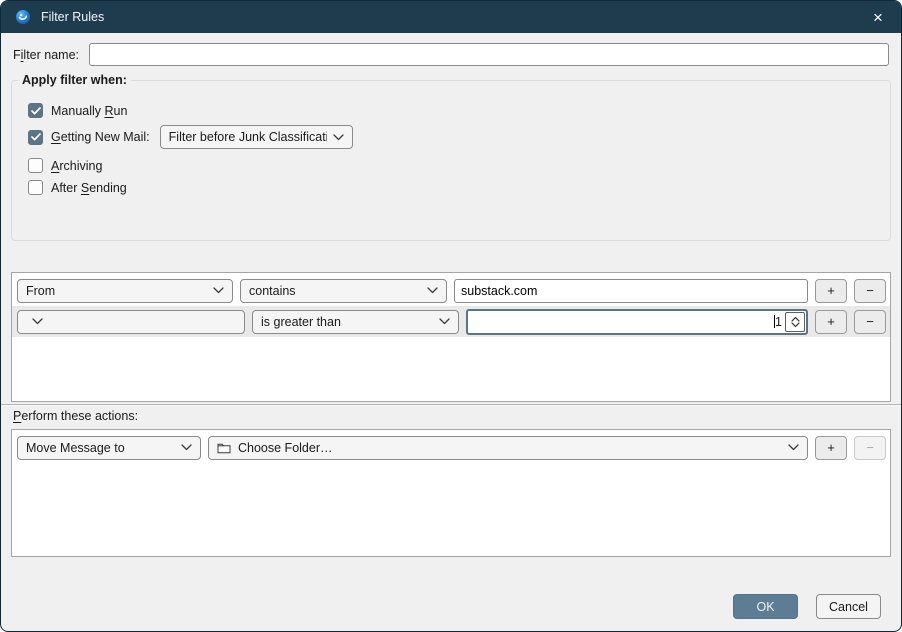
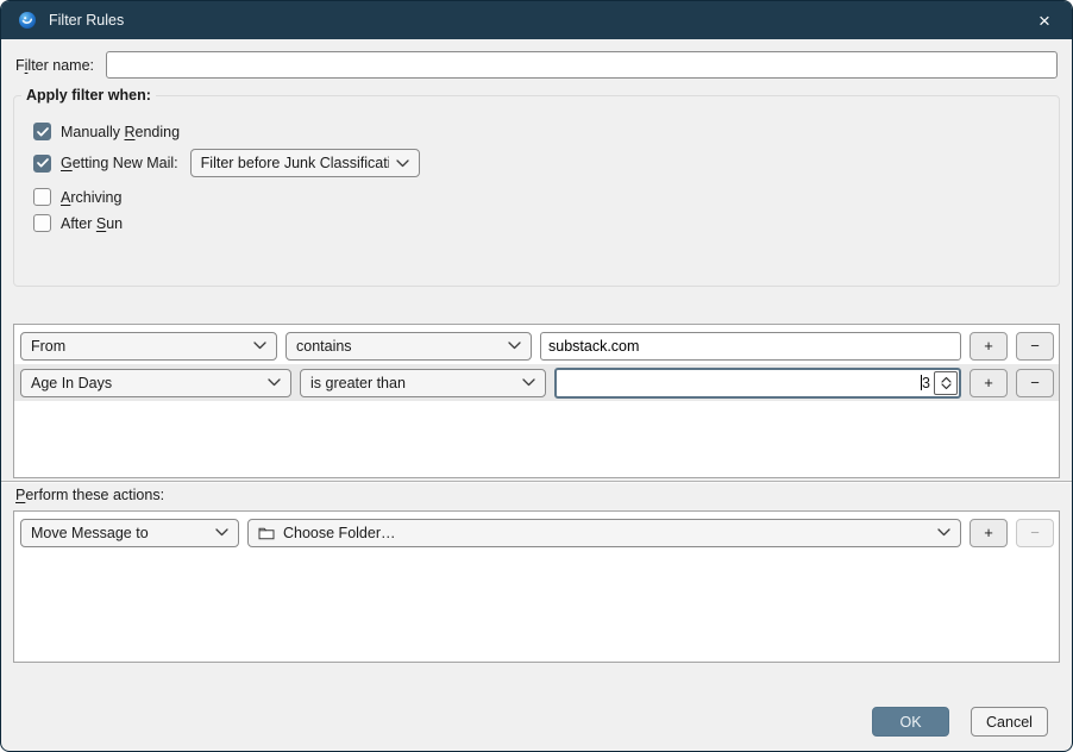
  Filter Rules
  ×
  Filter name:
  Apply filter when:
- Manually Run
+ Manually Rending
  Getting New Mail:
  Filter before Junk Classificat
  Archiving
- After Sending
+ After Sun
  From
  contains
  substack.com
  +
  −
+ Age In Days
  is greater than
- 1
+ 3
  +
  −
  Perform these actions:
  Move Message to
  Choose Folder…
  +
  −
  OK
  Cancel
